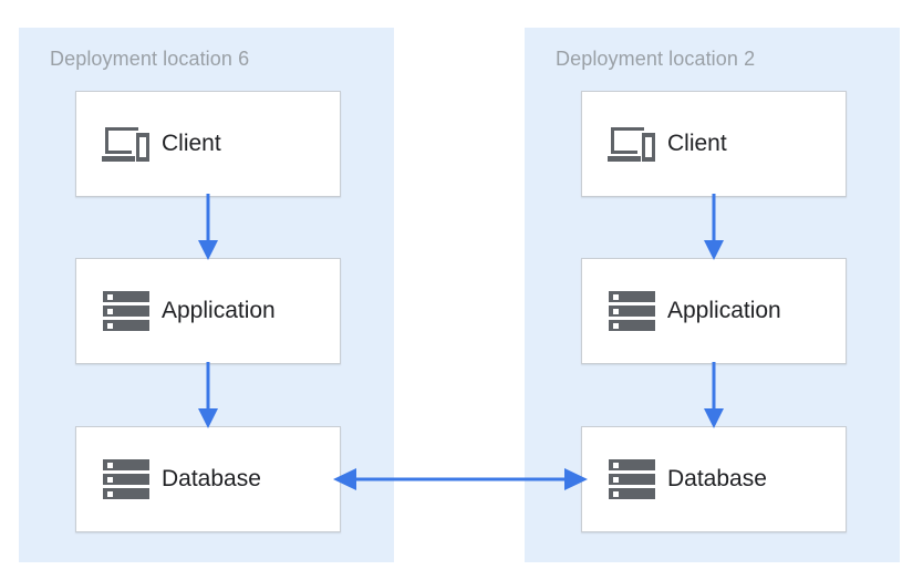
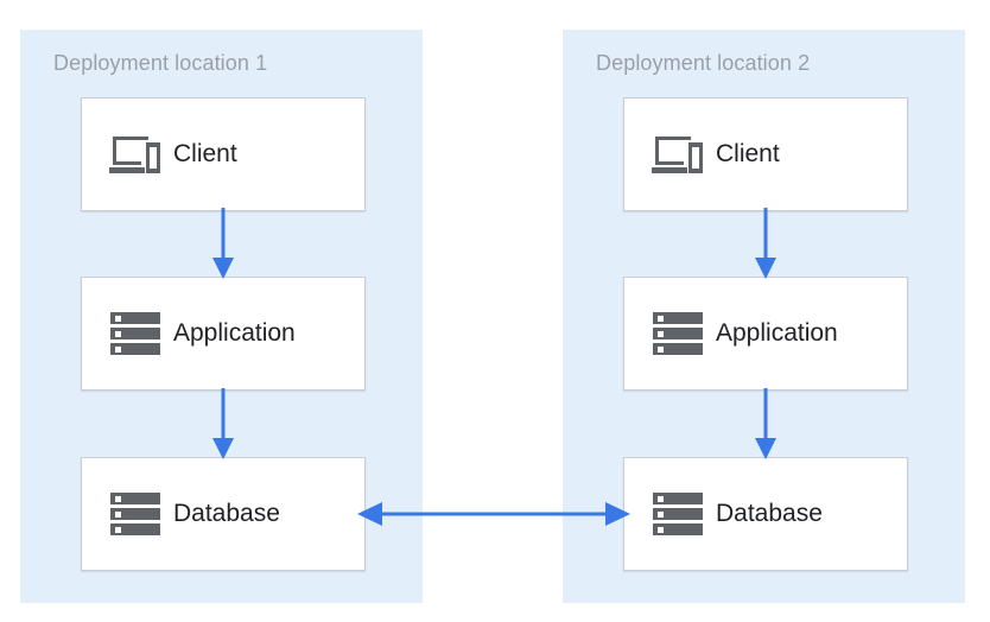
- Deployment location 6
+ Deployment location 1
  Deployment location 2
  Client
  Application
  Database
  Client
  Application
  Database
